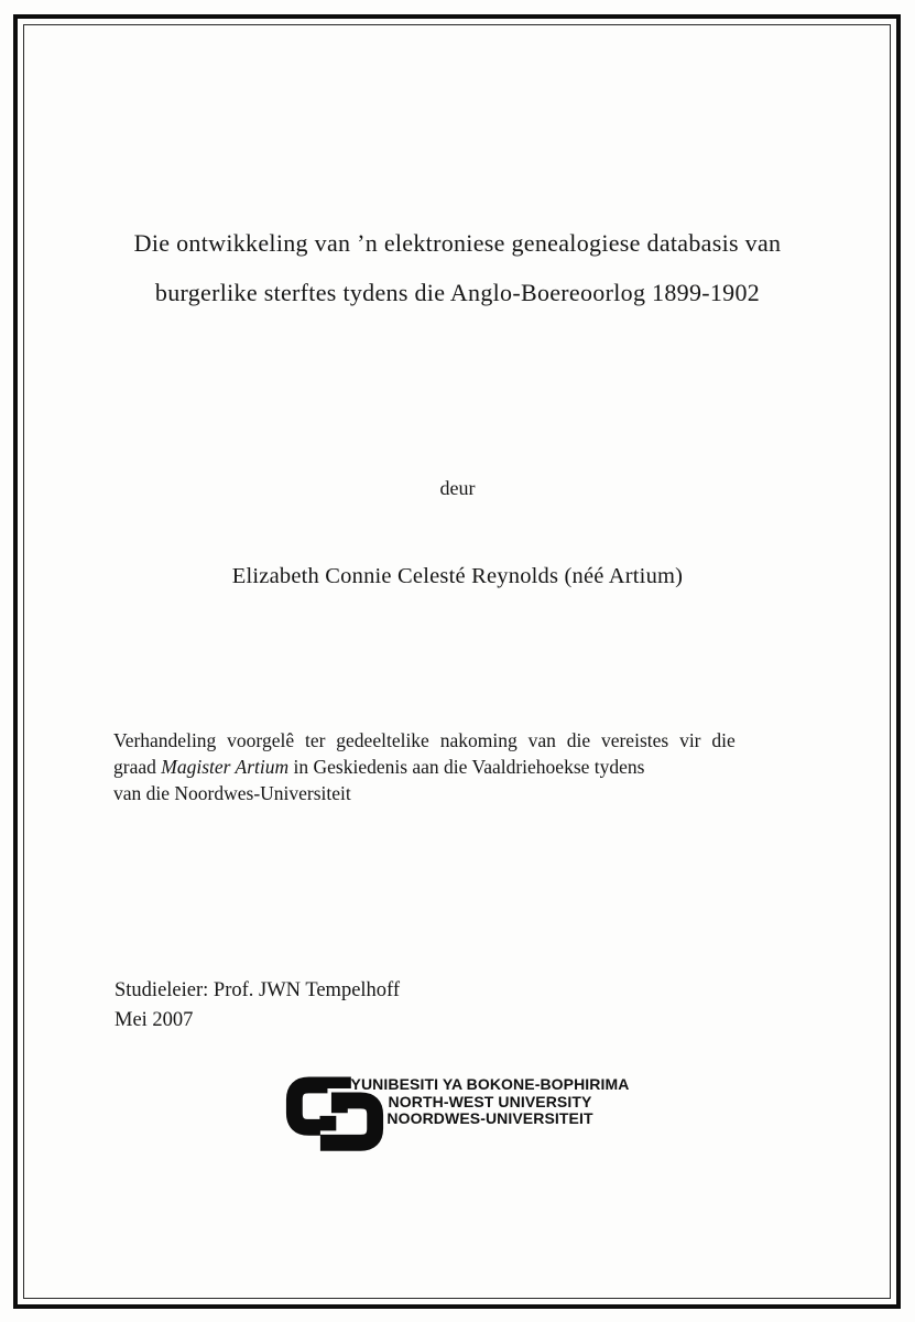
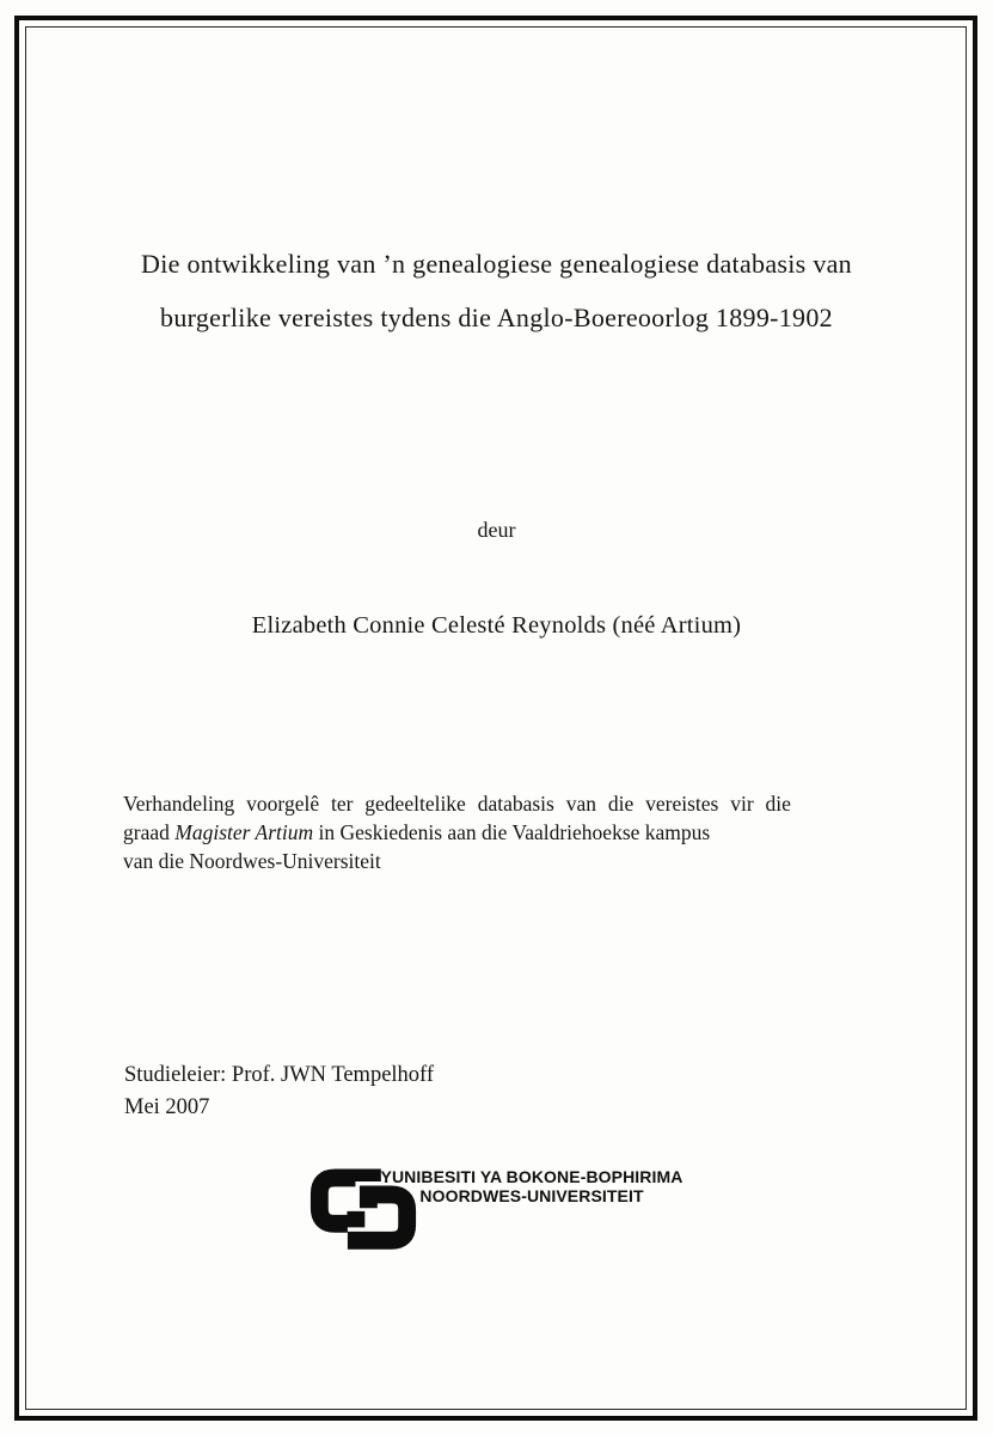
- Die ontwikkeling van ’n elektroniese genealogiese databasis van
+ Die ontwikkeling van ’n genealogiese genealogiese databasis van
- burgerlike sterftes tydens die Anglo-Boereoorlog 1899-1902
+ burgerlike vereistes tydens die Anglo-Boereoorlog 1899-1902
  deur
  Elizabeth Connie Celesté Reynolds (néé Artium)
- Verhandeling voorgelê ter gedeeltelike nakoming van die vereistes vir die
+ Verhandeling voorgelê ter gedeeltelike databasis van die vereistes vir die
- graad Magister Artium in Geskiedenis aan die Vaaldriehoekse tydens
+ graad Magister Artium in Geskiedenis aan die Vaaldriehoekse kampus
  van die Noordwes-Universiteit
  Studieleier: Prof. JWN Tempelhoff
  Mei 2007
  YUNIBESITI YA BOKONE-BOPHIRIMA
- NORTH-WEST UNIVERSITY
  NOORDWES-UNIVERSITEIT
